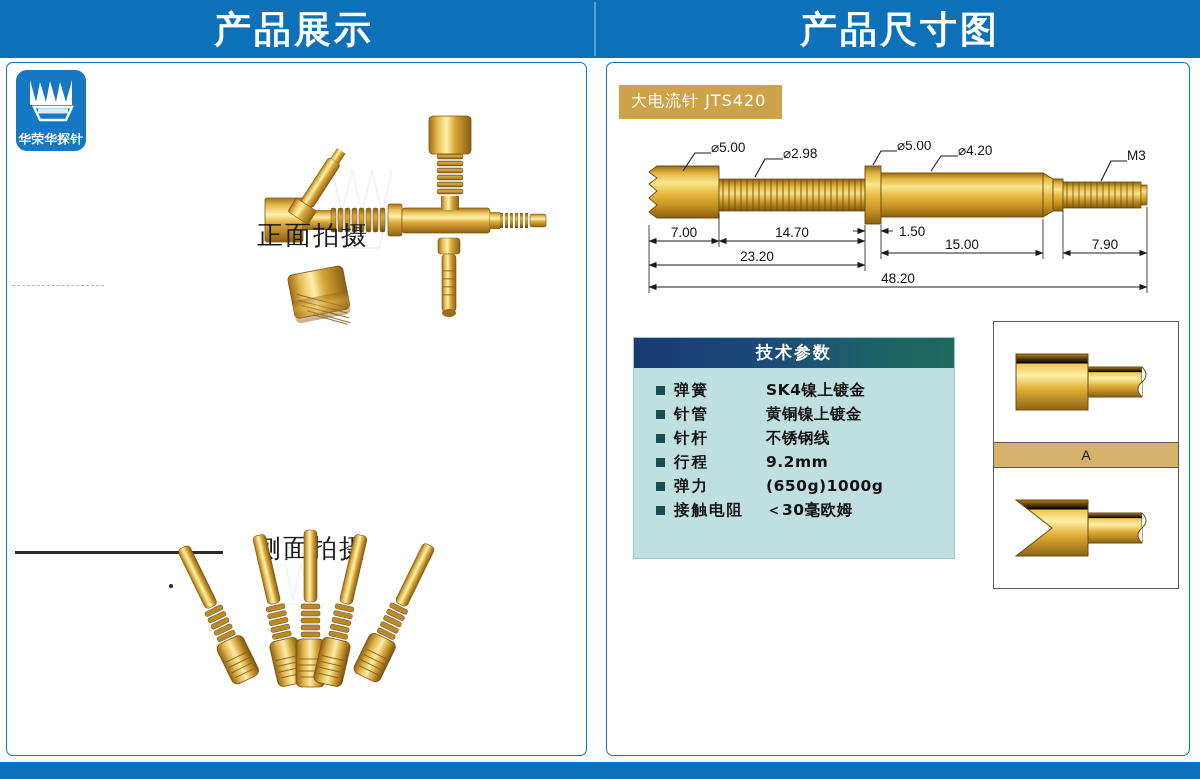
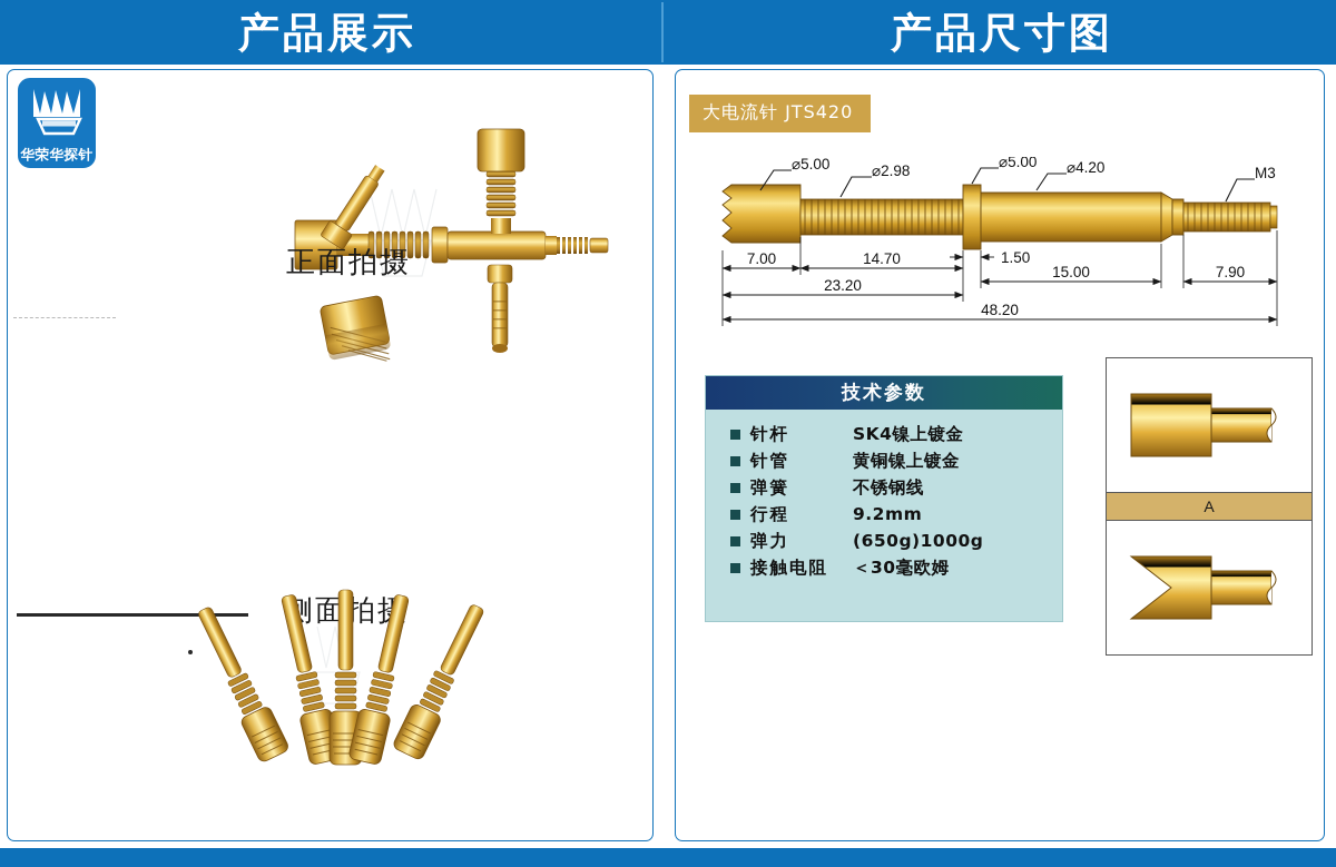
  产品展示
  产品尺寸图
  正面拍摄
  侧面拍
  华荣华探针
  大电流针 JTS420
  ⌀5.00
  ⌀2.98
  ⌀5.00
  ⌀4.20
  M3
  7.00
  14.70
  1.50
  15.00
  7.90
  23.20
  48.20
  技术参数
- 弹簧
+ 针杆
  SK4镍上镀金
  针管
  黄铜镍上镀金
- 针杆
+ 弹簧
  不锈钢线
  行程
  9.2mm
  弹力
  (650g)1000g
  接触电阻
  ＜30毫欧姆
  A
